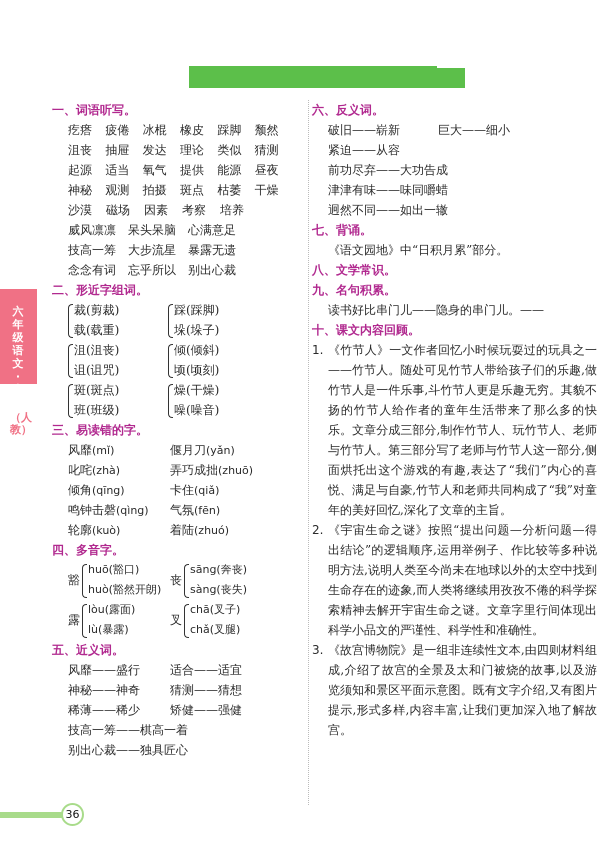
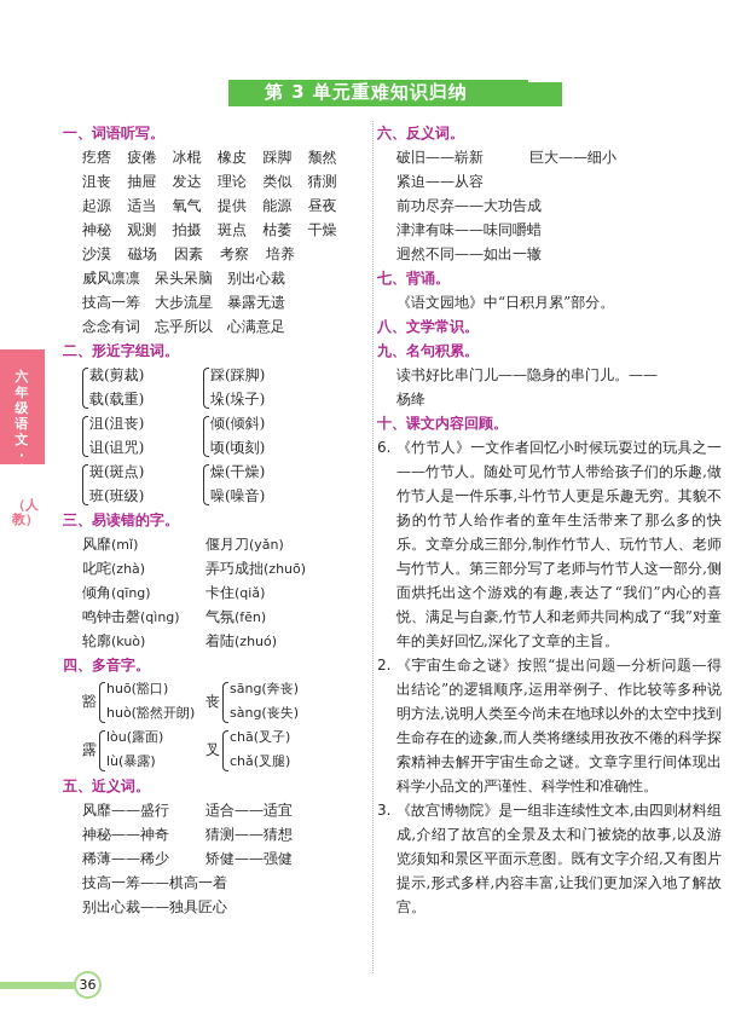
+ 第 3 单元重难知识归纳
  六年级语文·上
  （人教）
  一、词语听写。
  疙瘩
  疲倦
  冰棍
  橡皮
  踩脚
  颓然
  沮丧
  抽屉
  发达
  理论
  类似
  猜测
  起源
  适当
  氧气
  提供
  能源
  昼夜
  神秘
  观测
  拍摄
  斑点
  枯萎
  干燥
  沙漠
  磁场
  因素
  考察
  培养
  威风凛凛
  呆头呆脑
- 心满意足
+ 别出心裁
  技高一筹
  大步流星
  暴露无遗
  念念有词
  忘乎所以
- 别出心裁
+ 心满意足
  二、形近字组词。
  裁(剪裁)
  载(载重)
  踩(踩脚)
  垛(垛子)
  沮(沮丧)
  诅(诅咒)
  倾(倾斜)
  顷(顷刻)
  斑(斑点)
  班(班级)
  燥(干燥)
  噪(噪音)
  三、易读错的字。
  风靡(mǐ)
  偃月刀(yǎn)
  叱咤(zhà)
  弄巧成拙(zhuō)
  倾角(qīng)
  卡住(qiǎ)
  鸣钟击磬(qìng)
  气氛(fēn)
  轮廓(kuò)
  着陆(zhuó)
  四、多音字。
  豁
  huō(豁口)
  huò(豁然开朗)
  丧
  sāng(奔丧)
  sàng(丧失)
  露
  lòu(露面)
  lù(暴露)
  叉
  chā(叉子)
  chǎ(叉腿)
  五、近义词。
  风靡——盛行
  适合——适宜
  神秘——神奇
  猜测——猜想
  稀薄——稀少
  矫健——强健
  技高一筹——棋高一着
  别出心裁——独具匠心
  六、反义词。
  破旧——崭新
  巨大——细小
  紧迫——从容
  前功尽弃——大功告成
  津津有味——味同嚼蜡
  迥然不同——如出一辙
  七、背诵。
  《语文园地》中“日积月累”部分。
  八、文学常识。
  九、名句积累。
  读书好比串门儿——隐身的串门儿。——
+ 杨绛
  十、课文内容回顾。
- 1.
+ 6.
  《竹节人》一文作者回忆小时候玩耍过的玩具之一——竹节人。随处可见竹节人带给孩子们的乐趣,做竹节人是一件乐事,斗竹节人更是乐趣无穷。其貌不扬的竹节人给作者的童年生活带来了那么多的快乐。文章分成三部分,制作竹节人、玩竹节人、老师与竹节人。第三部分写了老师与竹节人这一部分,侧面烘托出这个游戏的有趣,表达了“我们”内心的喜悦、满足与自豪,竹节人和老师共同构成了“我”对童年的美好回忆,深化了文章的主旨。
  2.
  《宇宙生命之谜》按照“提出问题—分析问题—得出结论”的逻辑顺序,运用举例子、作比较等多种说明方法,说明人类至今尚未在地球以外的太空中找到生命存在的迹象,而人类将继续用孜孜不倦的科学探索精神去解开宇宙生命之谜。文章字里行间体现出科学小品文的严谨性、科学性和准确性。
  3.
  《故宫博物院》是一组非连续性文本,由四则材料组成,介绍了故宫的全景及太和门被烧的故事,以及游览须知和景区平面示意图。既有文字介绍,又有图片提示,形式多样,内容丰富,让我们更加深入地了解故宫。
  36
